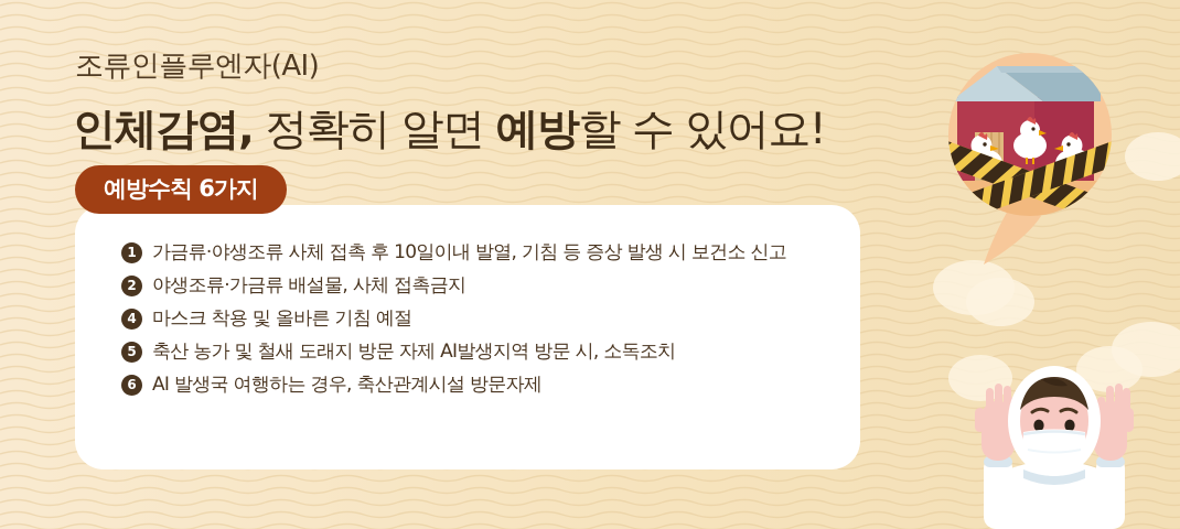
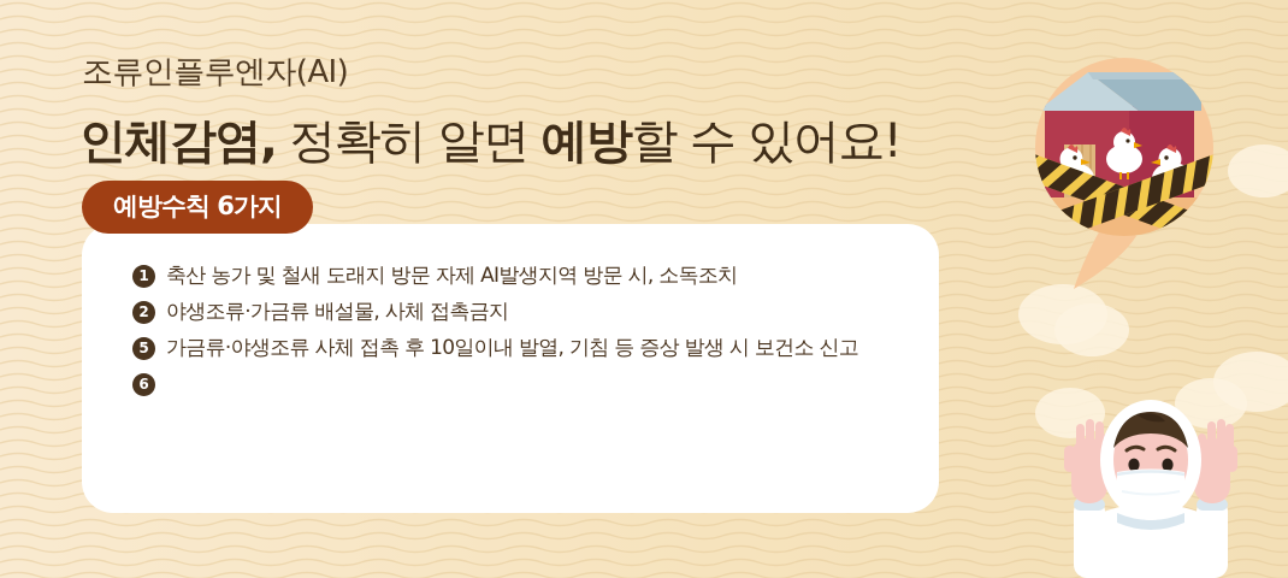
  조류인플루엔자(AI)
  인체감염, 정확히 알면 예방할 수 있어요!
  예방수칙 6가지
  1
- 가금류·야생조류 사체 접촉 후 10일이내 발열, 기침 등 증상 발생 시 보건소 신고
+ 축산 농가 및 철새 도래지 방문 자제 AI발생지역 방문 시, 소독조치
  2
  야생조류·가금류 배설물, 사체 접촉금지
- 4
- 마스크 착용 및 올바른 기침 예절
  5
- 축산 농가 및 철새 도래지 방문 자제 AI발생지역 방문 시, 소독조치
+ 가금류·야생조류 사체 접촉 후 10일이내 발열, 기침 등 증상 발생 시 보건소 신고
  6
- AI 발생국 여행하는 경우, 축산관계시설 방문자제
